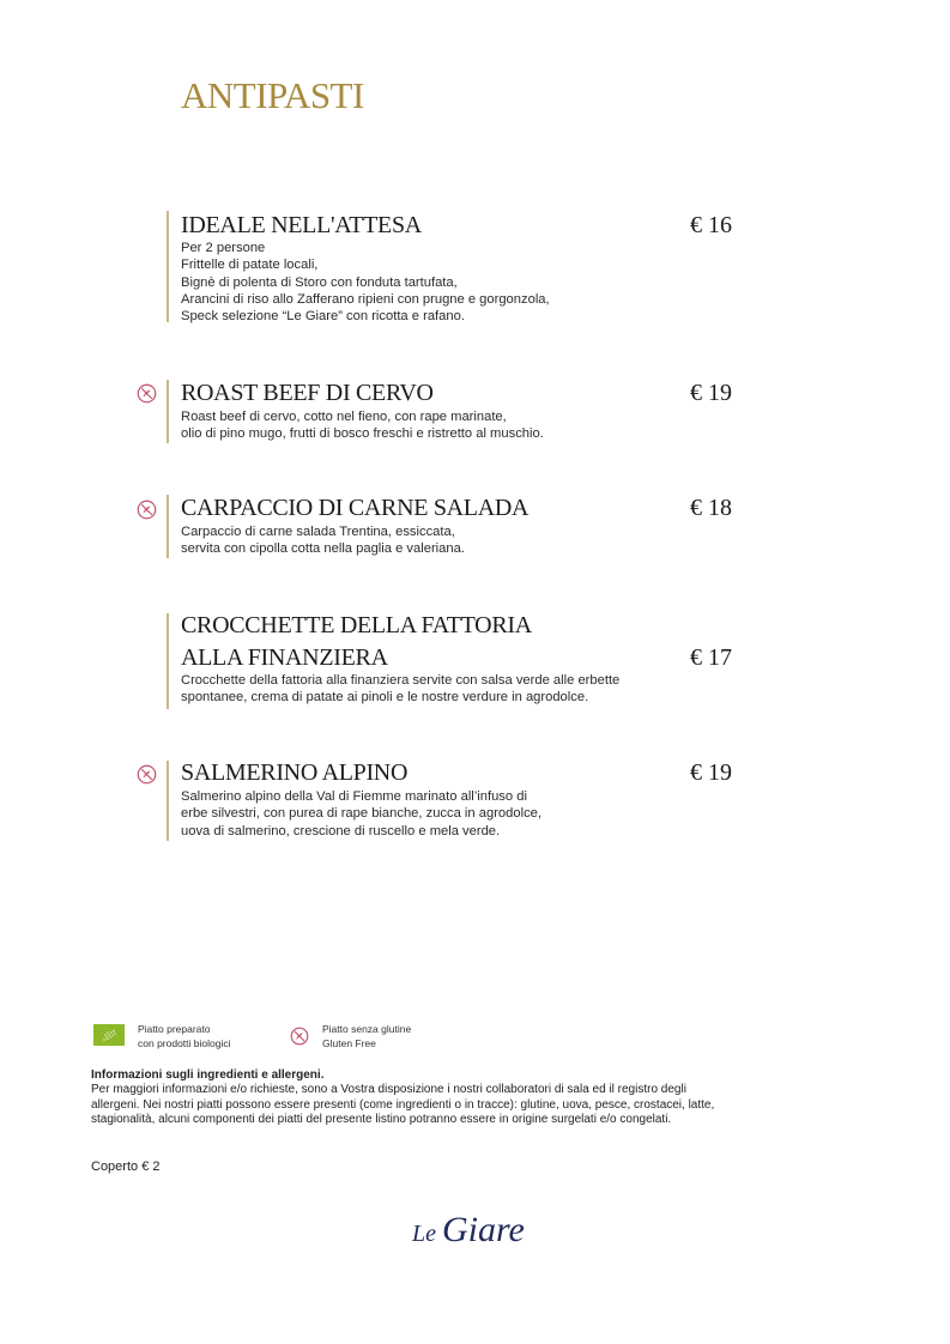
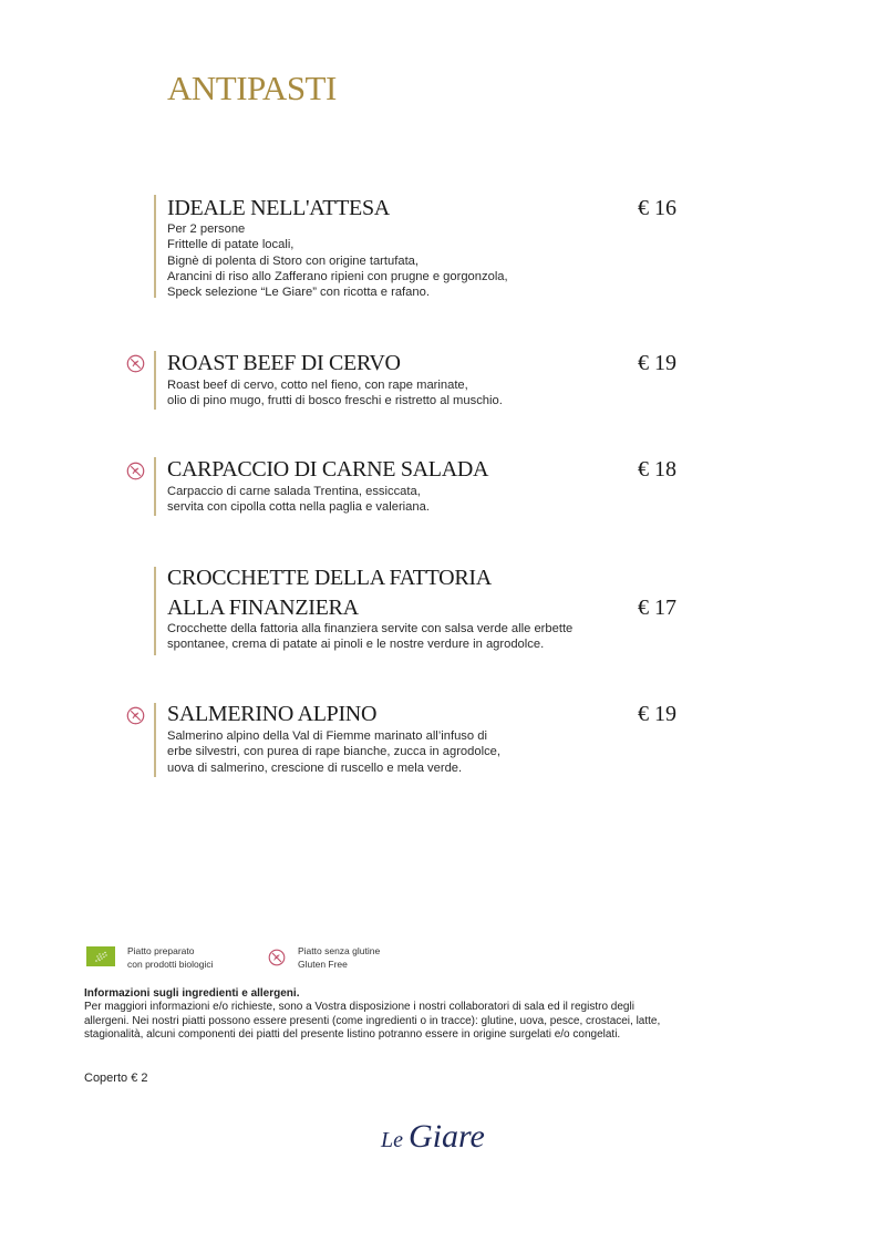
  ANTIPASTI
  IDEALE NELL'ATTESA
  € 16
  Per 2 persone
  Frittelle di patate locali,
- Bignè di polenta di Storo con fonduta tartufata,
+ Bignè di polenta di Storo con origine tartufata,
  Arancini di riso allo Zafferano ripieni con prugne e gorgonzola,
  Speck selezione “Le Giare” con ricotta e rafano.
  ROAST BEEF DI CERVO
  € 19
  Roast beef di cervo, cotto nel fieno, con rape marinate,
  olio di pino mugo, frutti di bosco freschi e ristretto al muschio.
  CARPACCIO DI CARNE SALADA
  € 18
  Carpaccio di carne salada Trentina, essiccata,
  servita con cipolla cotta nella paglia e valeriana.
  CROCCHETTE DELLA FATTORIA
  ALLA FINANZIERA
  € 17
  Crocchette della fattoria alla finanziera servite con salsa verde alle erbette
  spontanee, crema di patate ai pinoli e le nostre verdure in agrodolce.
  SALMERINO ALPINO
  € 19
  Salmerino alpino della Val di Fiemme marinato all’infuso di
  erbe silvestri, con purea di rape bianche, zucca in agrodolce,
  uova di salmerino, crescione di ruscello e mela verde.
  Piatto preparato
  con prodotti biologici
  Piatto senza glutine
  Gluten Free
  Informazioni sugli ingredienti e allergeni.
  Per maggiori informazioni e/o richieste, sono a Vostra disposizione i nostri collaboratori di sala ed il registro degli
  allergeni. Nei nostri piatti possono essere presenti (come ingredienti o in tracce): glutine, uova, pesce, crostacei, latte,
  stagionalità, alcuni componenti dei piatti del presente listino potranno essere in origine surgelati e/o congelati.
  Coperto € 2
  Le Giare
